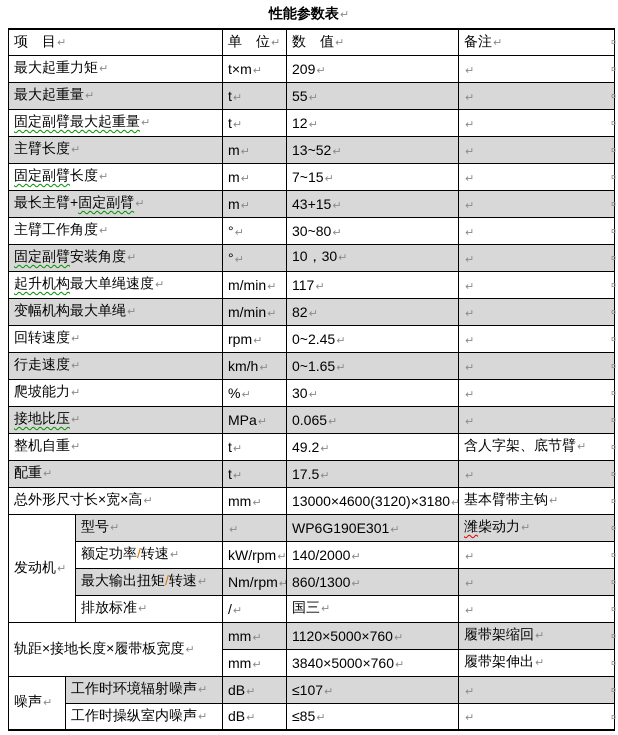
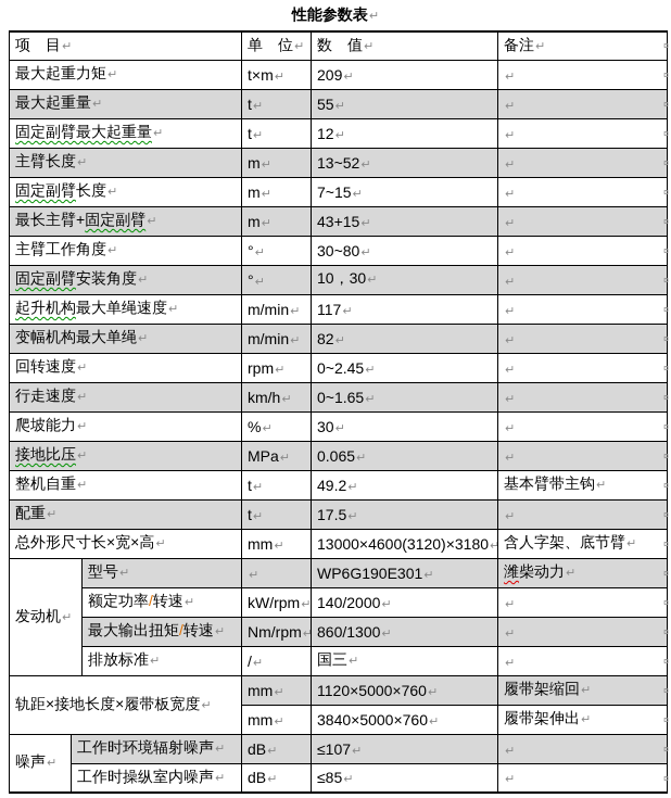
  性能参数表↵
  项 目↵	单 位↵	数 值↵	备注↵
  最大起重力矩↵	t×m↵	209↵	↵
  最大起重量↵	t↵	55↵	↵
  固定副臂最大起重量↵	t↵	12↵	↵
  主臂长度↵	m↵	13~52↵	↵
  固定副臂长度↵	m↵	7~15↵	↵
  最长主臂+固定副臂↵	m↵	43+15↵	↵
  主臂工作角度↵	°↵	30~80↵	↵
  固定副臂安装角度↵	°↵	10，30↵	↵
  起升机构最大单绳速度↵	m/min↵	117↵	↵
  变幅机构最大单绳↵	m/min↵	82↵	↵
  回转速度↵	rpm↵	0~2.45↵	↵
  行走速度↵	km/h↵	0~1.65↵	↵
  爬坡能力↵	%↵	30↵	↵
  接地比压↵	MPa↵	0.065↵	↵
- 整机自重↵	t↵	49.2↵	含人字架、底节臂↵
+ 整机自重↵	t↵	49.2↵	基本臂带主钩↵
  配重↵	t↵	17.5↵	↵
- 总外形尺寸长×宽×高↵	mm↵	13000×4600(3120)×3180↵	基本臂带主钩↵
+ 总外形尺寸长×宽×高↵	mm↵	13000×4600(3120)×3180↵	含人字架、底节臂↵
  发动机↵	型号↵	↵	WP6G190E301↵	潍柴动力↵
  额定功率/转速↵	kW/rpm↵	140/2000↵	↵
  最大输出扭矩/转速↵	Nm/rpm↵	860/1300↵	↵
  排放标准↵	/↵	国三↵	↵
  轨距×接地长度×履带板宽度↵	mm↵	1120×5000×760↵	履带架缩回↵
  mm↵	3840×5000×760↵	履带架伸出↵
  噪声↵	工作时环境辐射噪声↵	dB↵	≤107↵	↵
  工作时操纵室内噪声↵	dB↵	≤85↵	↵
  ¤
  ¤
  ¤
  ¤
  ¤
  ¤
  ¤
  ¤
  ¤
  ¤
  ¤
  ¤
  ¤
  ¤
  ¤
  ¤
  ¤
  ¤
  ¤
  ¤
  ¤
  ¤
  ¤
  ¤
  ¤
  ¤
